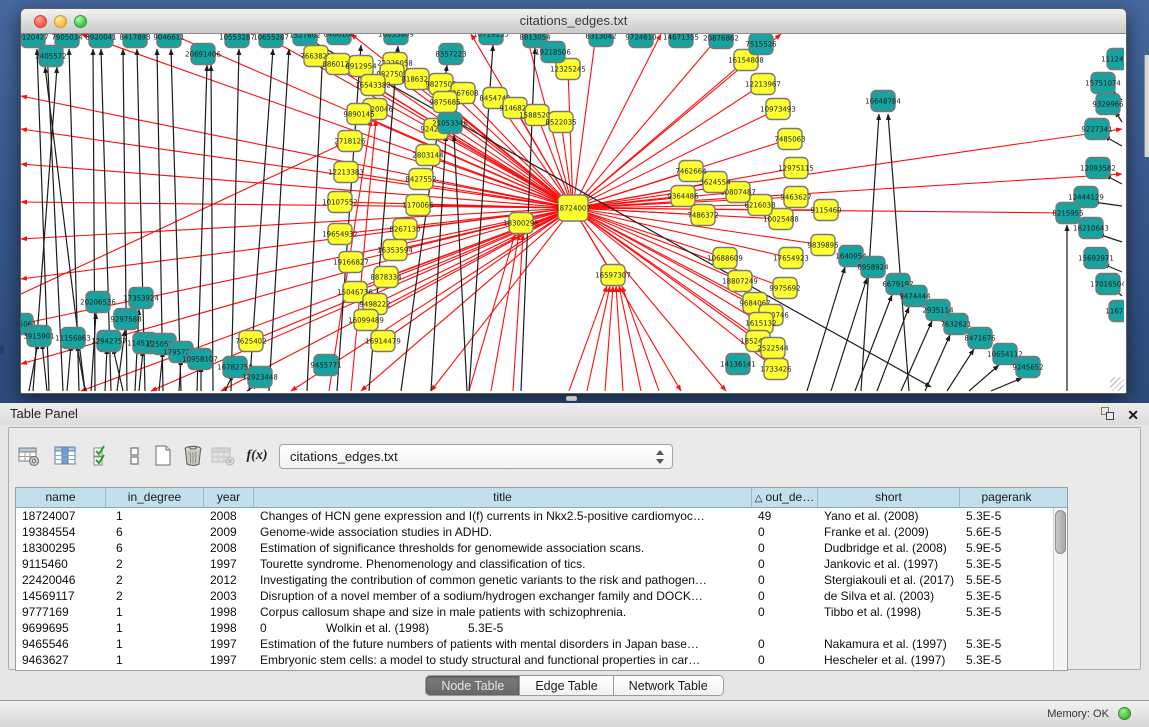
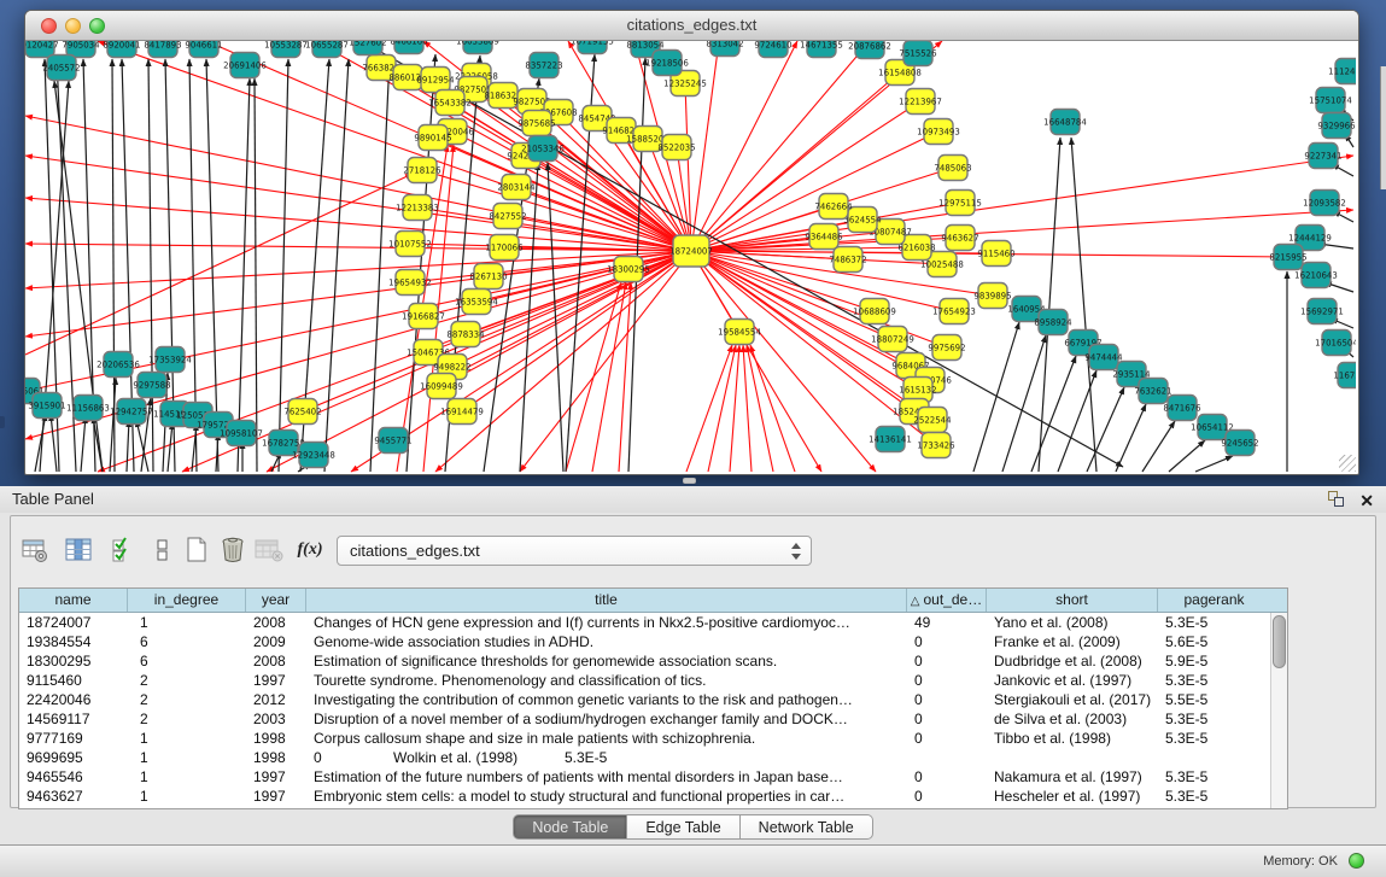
  citations_edges.txt
  18724007
  766382
  886012
  8912954
  82750
  16543382
  818632
  982750
  67608
  9875685
  845474
  914682
  9890145
  2718126
  2803144
  12213383
  8427552
  10107552
  1170066
  19654932
  8267130
  16353594
  1588520
  8522035
  12325245
  18300295
  16154808
  12213967
  10973493
  7485063
  12975115
  9463627
  9115460
  10025488
  6216038
  0807487
  3624554
  7462664
  7486372
  9364486
- 16597307
+ 19584554
  10688609
  18807249
  9975692
  9684067
  1615132
  2522544
  1733426
  17654923
  9839895
  19166827
  8878334
  15046736
  9498222
  16099489
  16914479
  7625402
  120427
  7905034
  8920041
  2405572
  8417893
  9046611
  20691406
  10553287
  10655287
  1527602
  8466160
  16033809
  8357223
  10719155
  8813054
  19218506
  8313042
  9724610
  14671355
  20876862
  7515526
  21053346
  16648784
  164095
  8958924
  6679197
  9474444
  2935114
  7632621
  8471676
  10654112
  9245652
  15751074
  9329966
  9227341
  12093582
  12444129
  16210643
  15692971
  17016504
  8215955
  3915901
  11156863
  12942757
  20206536
  17353924
  9297588
  10958107
  1678275
  12923448
  9455771
  14136141
  Table Panel
  ✕
  f(x)
  citations_edges.txt
  name
  in_degree
  year
  title
  △ out_de…
  short
  pagerank
  18724007
  1
  2008
  Changes of HCN gene expression and I(f) currents in Nkx2.5-positive cardiomyoc…
  49
  Yano et al. (2008)
  5.3E-5
  19384554
  6
  2009
  Genome-wide association studies in ADHD.
  0
  Franke et al. (2009)
  5.6E-5
  18300295
  6
  2008
  Estimation of significance thresholds for genomewide association scans.
  0
  Dudbridge et al. (2008)
  5.9E-5
  9115460
  2
  1997
  Tourette syndrome. Phenomenology and classification of tics.
  0
  Jankovic et al. (1997)
  5.3E-5
  22420046
  2
  2012
  Investigating the contribution of common genetic variants to the risk and pathogen…
  0
  Stergiakouli et al. (2017)
  5.5E-5
  14569117
  2
  2003
  Disruption of a novel member of a sodium/hydrogen exchanger family and DOCK…
  0
  de Silva et al. (2003)
  5.3E-5
  9777169
  1
  1998
  Corpus callosum shape and size in male patients with schizophrenia.
  0
  Tibbo et al. (1998)
  5.3E-5
  9699695
  1
  1998
  0
  Wolkin et al. (1998)
  5.3E-5
  9465546
  1
  1997
  Estimation of the future numbers of patients with mental disorders in Japan base…
  0
  Nakamura et al. (1997)
  5.3E-5
  9463627
  1
  1997
  Embryonic stem cells: a model to study structural and functional properties in car…
  0
  Hescheler et al. (1997)
  5.3E-5
  Node Table Edge Table Network Table
  Memory: OK
